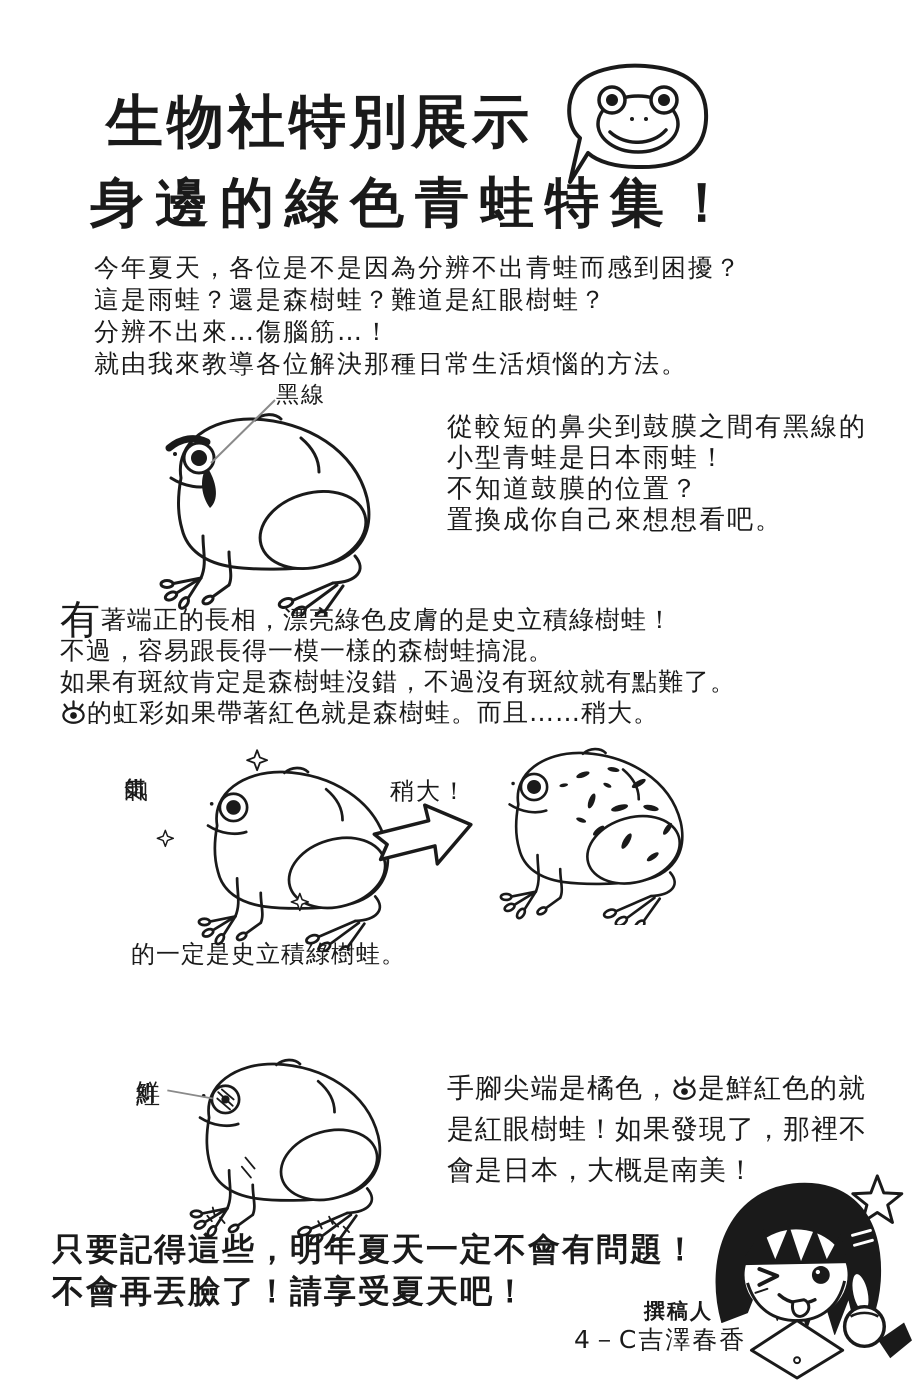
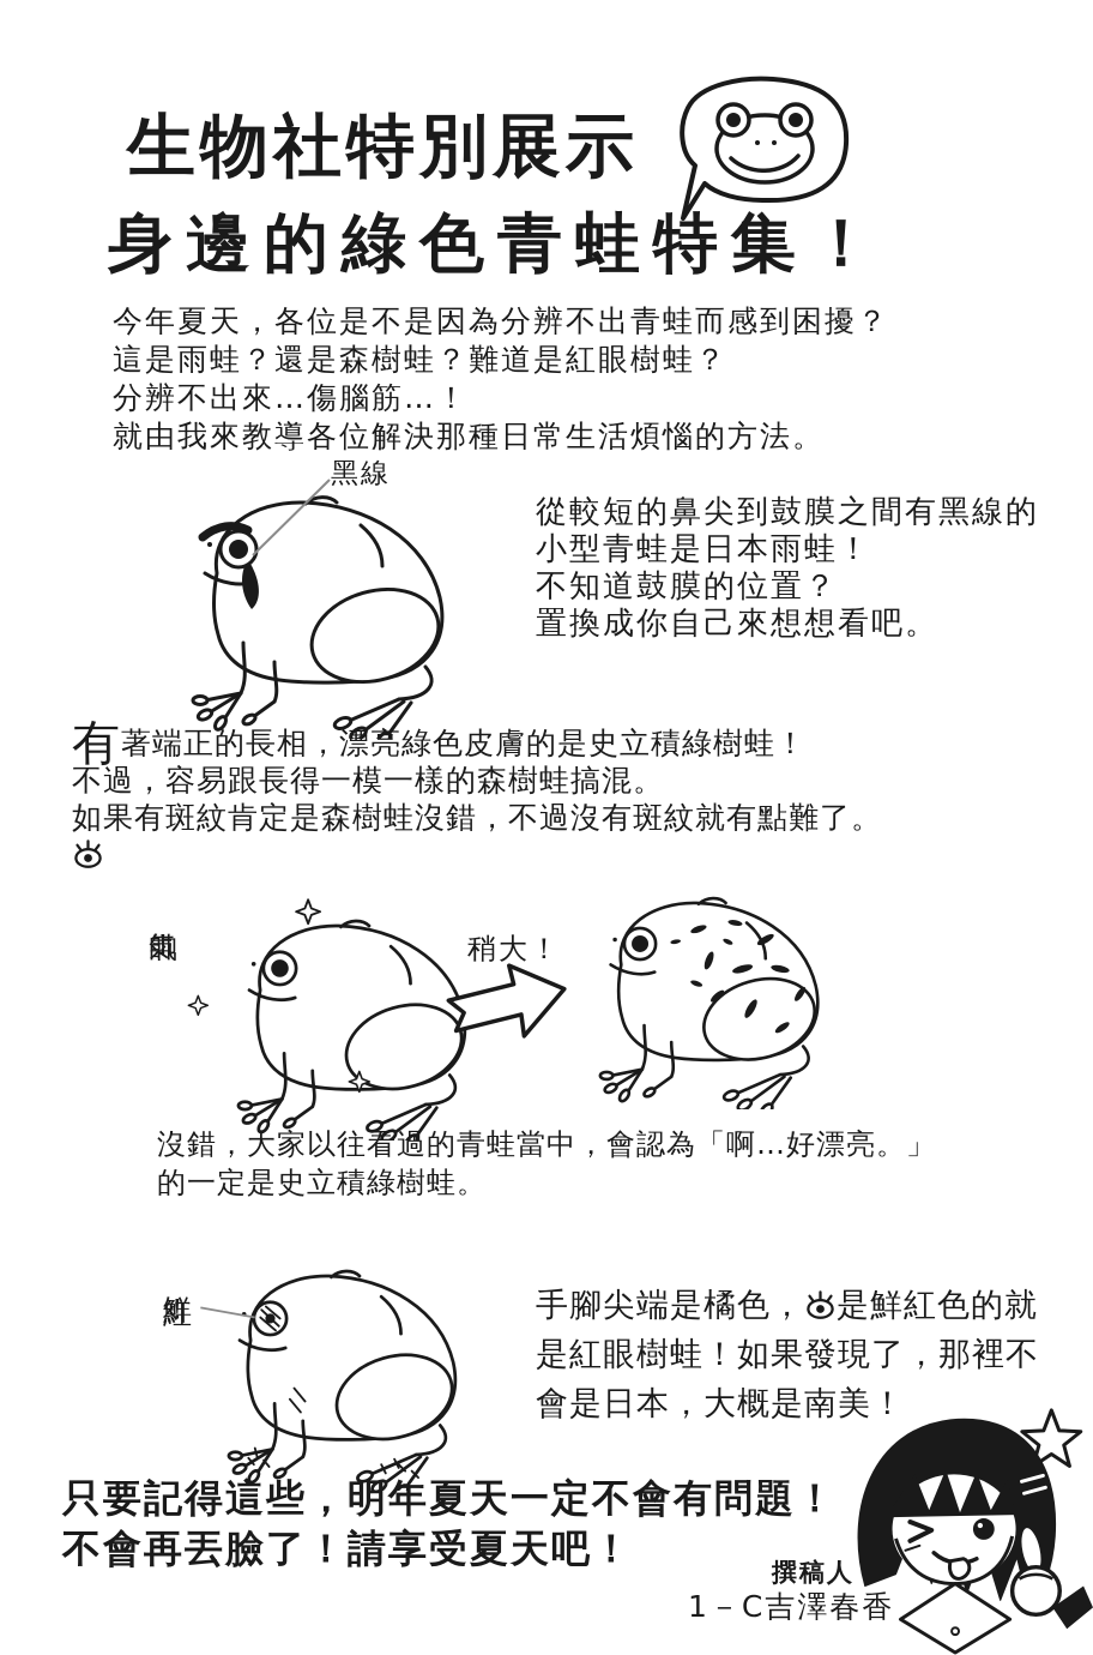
  生物社特別展示
  身邊的綠色青蛙特集！
  今年夏天，各位是不是因為分辨不出青蛙而感到困擾？
  這是雨蛙？還是森樹蛙？難道是紅眼樹蛙？
  分辨不出來…傷腦筋…！
  就由我來教導各位解決那種日常生活煩惱的方法。
  黑線
  從較短的鼻尖到鼓膜之間有黑線的
  小型青蛙是日本雨蛙！
  不知道鼓膜的位置？
  置換成你自己來想想看吧。
  有著端正的長相，漂亮綠色皮膚的是史立積綠樹蛙！
  不過，容易跟長得一模一樣的森樹蛙搞混。
  如果有斑紋肯定是森樹蛙沒錯，不過沒有斑紋就有點難了。
- 的虹彩如果帶著紅色就是森樹蛙。而且……稍大。
  稍大！
+ 沒錯，大家以往看過的青蛙當中，會認為「啊…好漂亮。」
  的一定是史立積綠樹蛙。
  手腳尖端是橘色， 是鮮紅色的就
  是紅眼樹蛙！如果發現了，那裡不
  會是日本，大概是南美！
  只要記得這些，明年夏天一定不會有問題！
  不會再丟臉了！請享受夏天吧！
  撰稿人
- 4－C吉澤春香
+ 1－C吉澤春香
